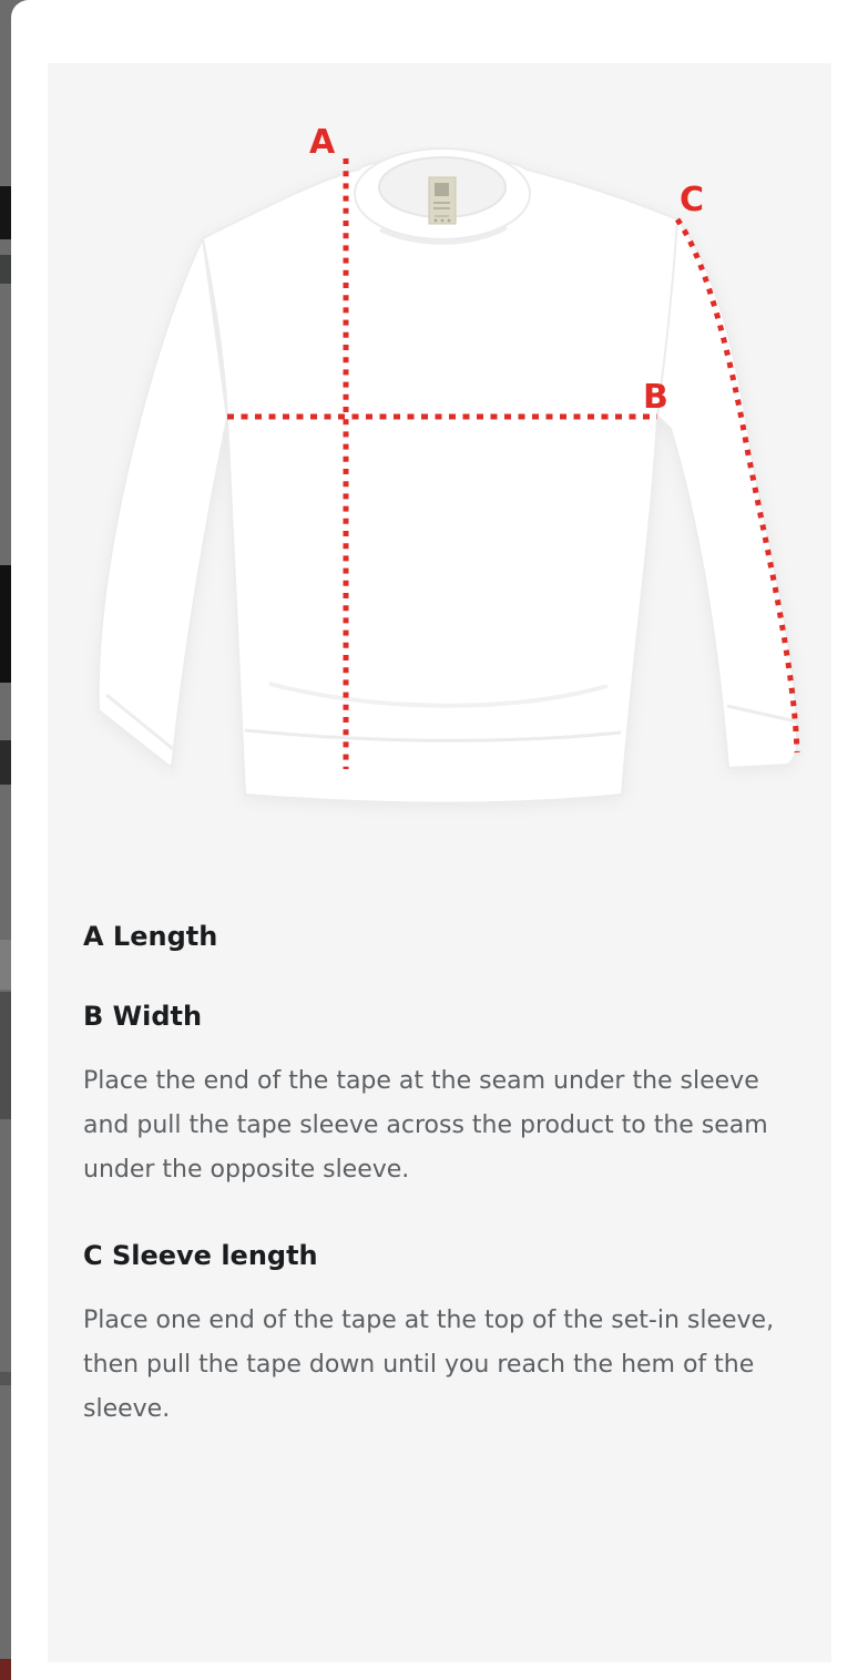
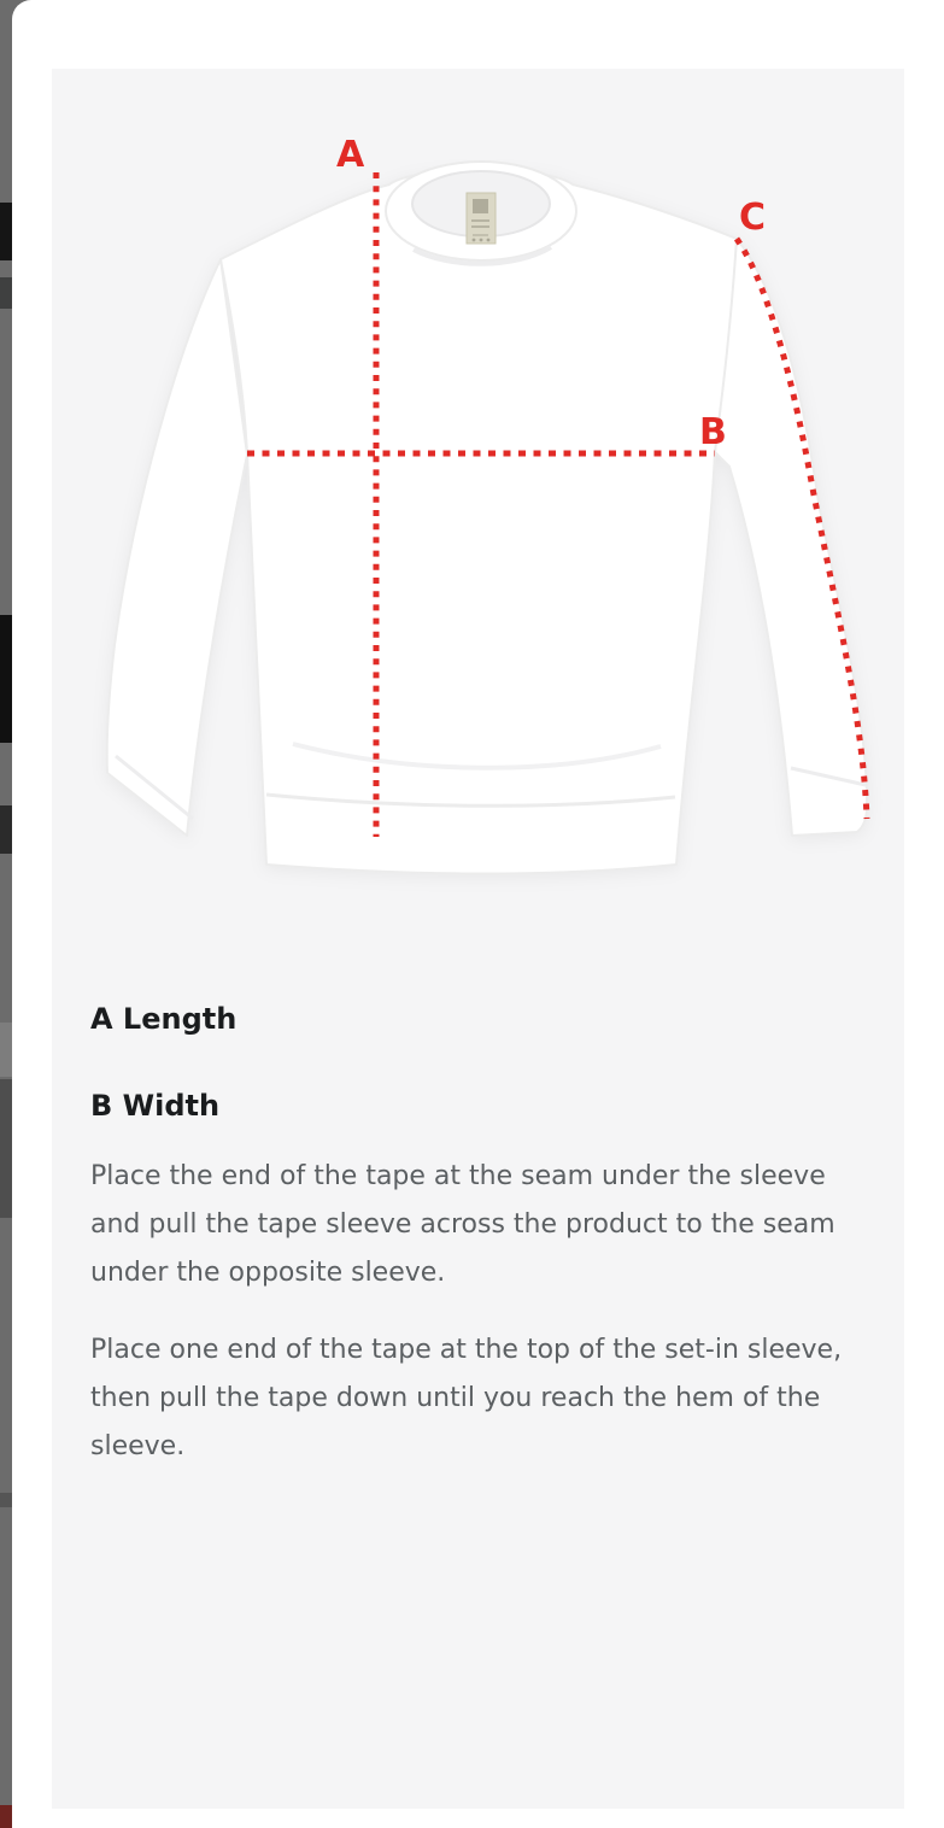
  A
  B
  C
  A Length
  B Width
  Place the end of the tape at the seam under the sleeve and pull the tape sleeve across the product to the seam under the opposite sleeve.
- C Sleeve length
  Place one end of the tape at the top of the set-in sleeve, then pull the tape down until you reach the hem of the sleeve.
